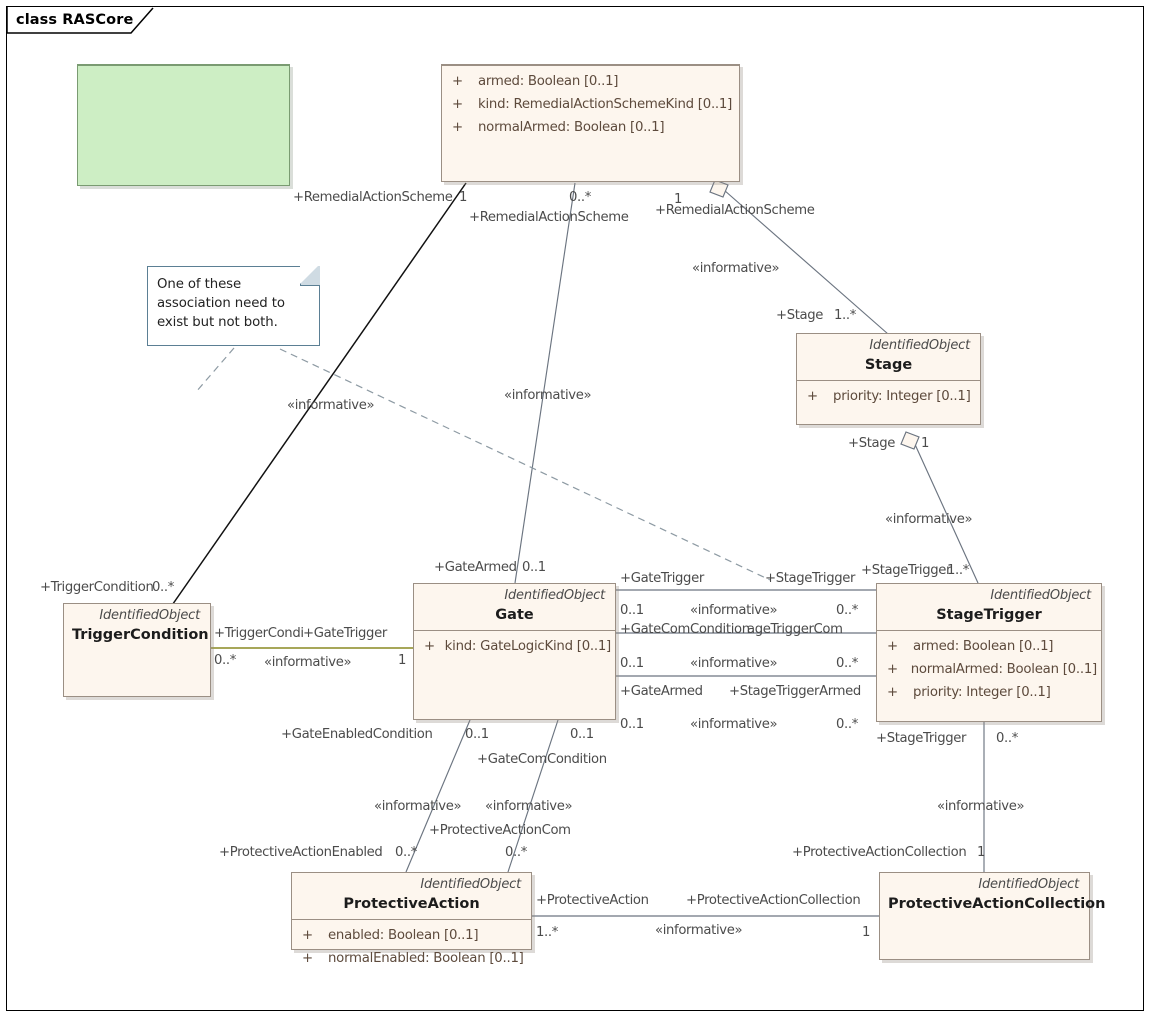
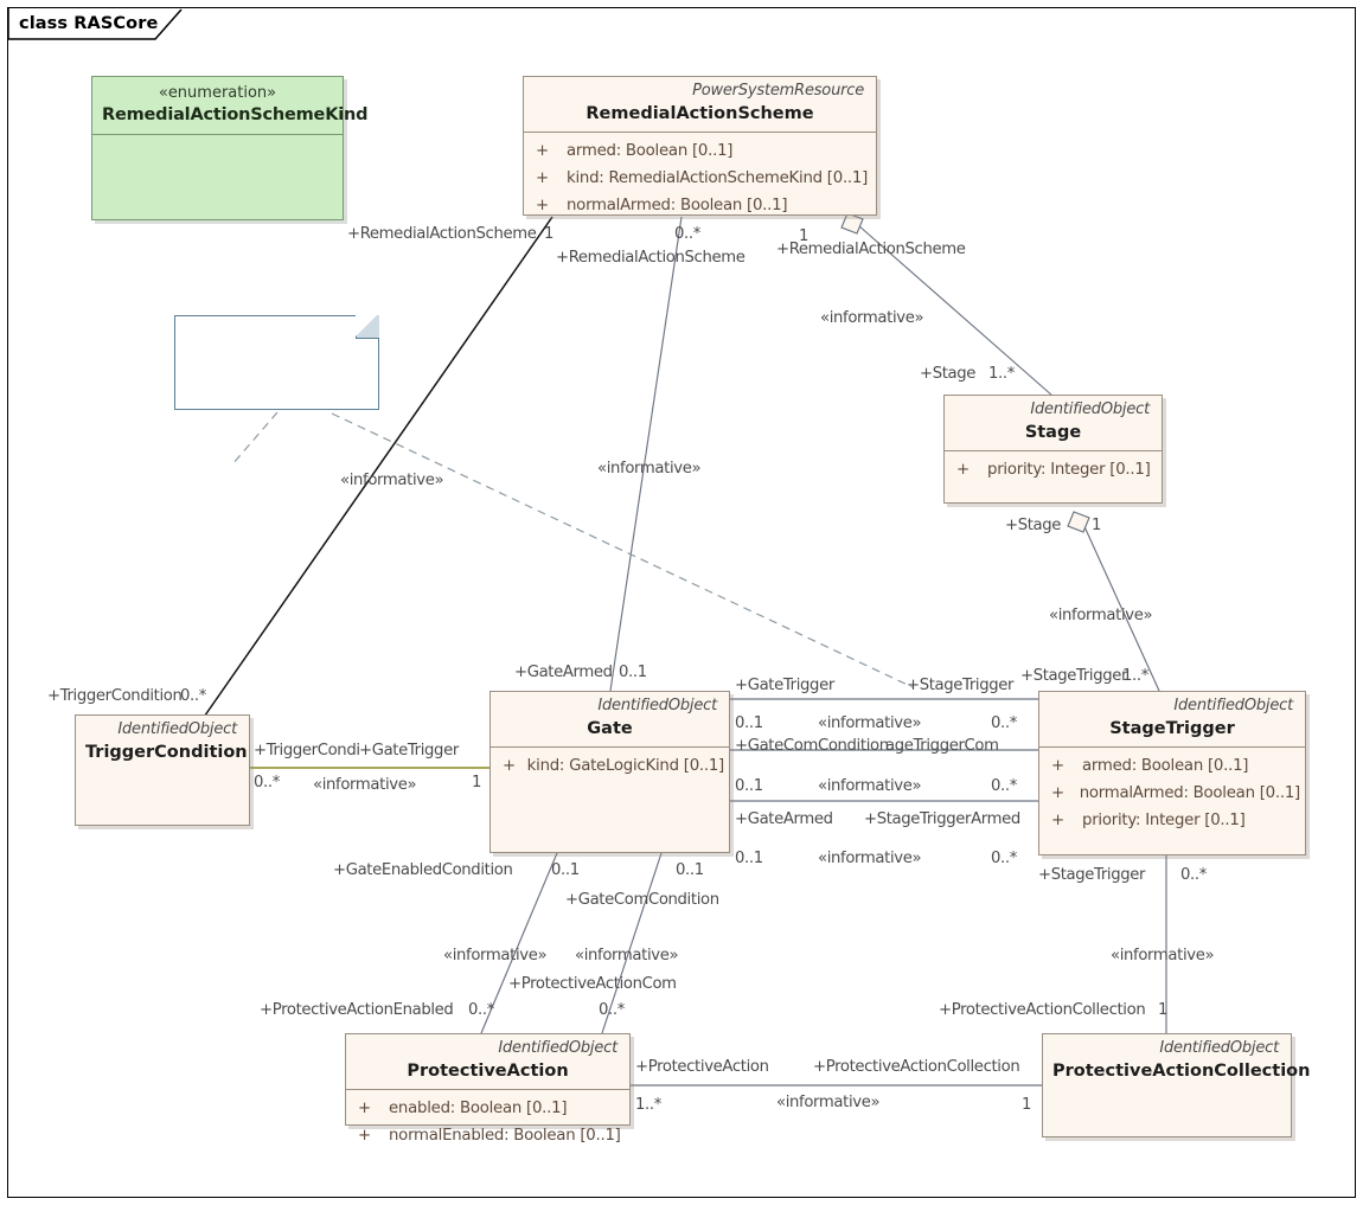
  class RASCore
+ «enumeration»
+ RemedialActionSchemeKind
+ PowerSystemResource
+ RemedialActionScheme
  +
  armed: Boolean [0..1]
  +
  kind: RemedialActionSchemeKind [0..1]
  +
  normalArmed: Boolean [0..1]
- One of these
- association need to
- exist but not both.
  IdentifiedObject
  Stage
  +
  priority: Integer [0..1]
  IdentifiedObject
  Gate
  +
  kind: GateLogicKind [0..1]
  IdentifiedObject
  StageTrigger
  +
  armed: Boolean [0..1]
  +
  normalArmed: Boolean [0..1]
  +
  priority: Integer [0..1]
  IdentifiedObject
  TriggerCondition
  IdentifiedObject
  ProtectiveAction
  +
  enabled: Boolean [0..1]
  +
  normalEnabled: Boolean [0..1]
  IdentifiedObject
  ProtectiveActionCollection
  +RemedialActionScheme
  1
  «informative»
  0..*
  +RemedialActionScheme
  «informative»
  1
  +RemedialActionScheme
  «informative»
  +Stage
  1..*
  +Stage
  1
  «informative»
  +StageTrigger
  1..*
  +TriggerCondition
  0..*
  +TriggerCondi
  +GateTrigger
  0..*
  «informative»
  1
  +GateArmed
  0..1
  +GateTrigger
  +StageTrigger
  0..1
  «informative»
  0..*
  +GateComCondition
  ageTriggerCom
  0..1
  «informative»
  0..*
  +GateArmed
  +StageTriggerArmed
  0..1
  «informative»
  0..*
  +GateEnabledCondition
  0..1
  «informative»
  +ProtectiveActionEnabled
  0..*
  0..1
  +GateComCondition
  «informative»
  +ProtectiveActionCom
  0..*
  +StageTrigger
  0..*
  «informative»
  +ProtectiveActionCollection
  1
  +ProtectiveAction
  +ProtectiveActionCollection
  1..*
  «informative»
  1
